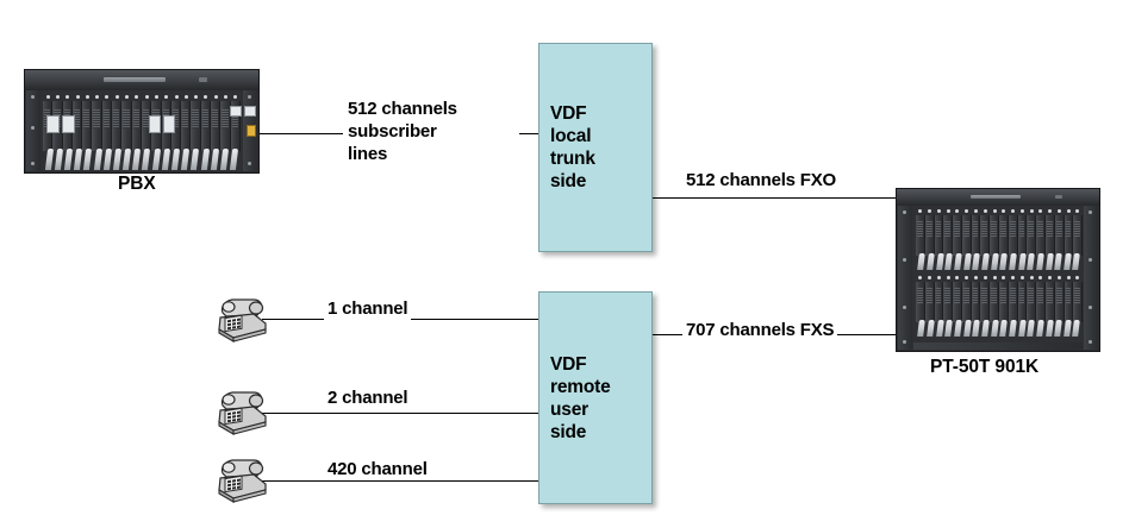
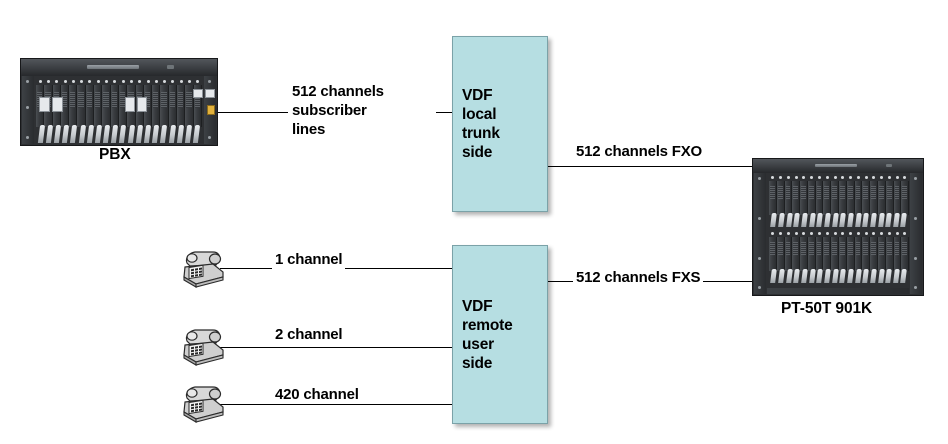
  PBX
  PT-50T 901K
  VDF
  local
  trunk
  side
  VDF
  remote
  user
  side
  512 channels
  subscriber
  lines
  512 channels FXO
- 707 channels FXS
+ 512 channels FXS
  1 channel
  2 channel
  420 channel
